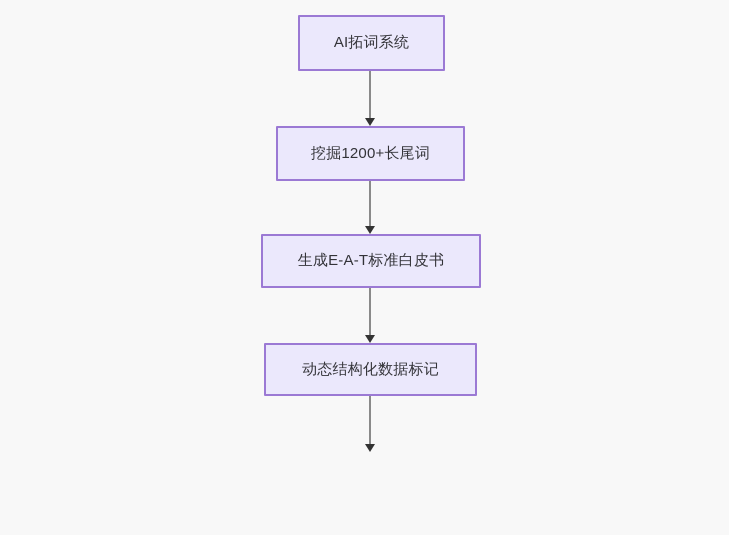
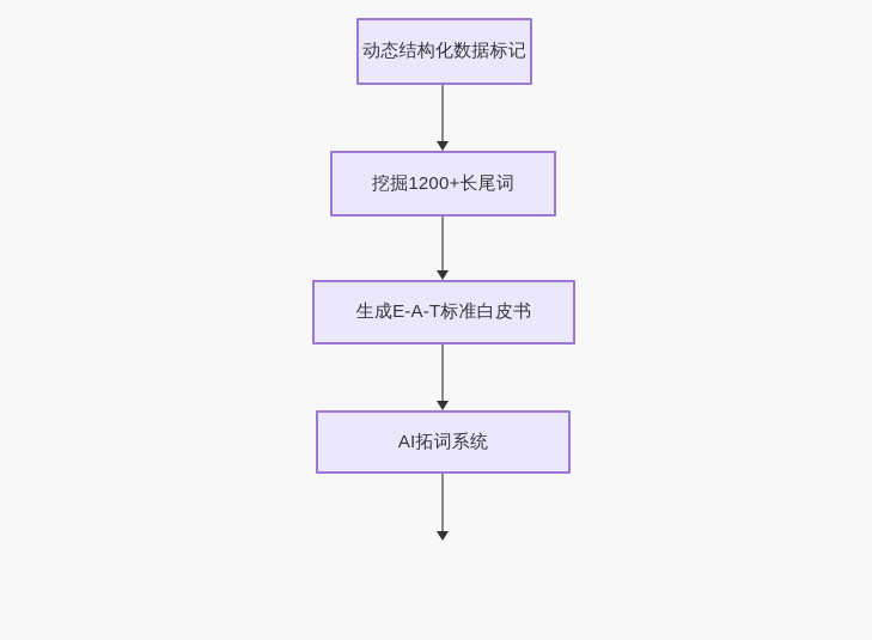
- AI拓词系统
+ 动态结构化数据标记
  挖掘1200+长尾词
  生成E-A-T标准白皮书
- 动态结构化数据标记
+ AI拓词系统
